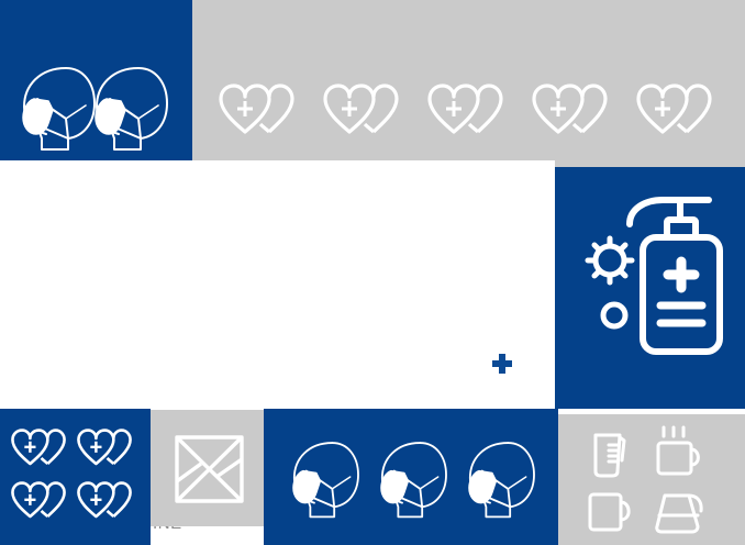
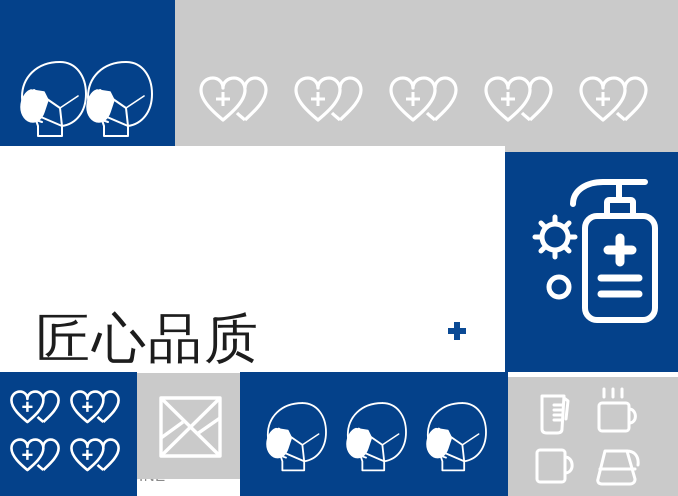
+ 匠心品质
